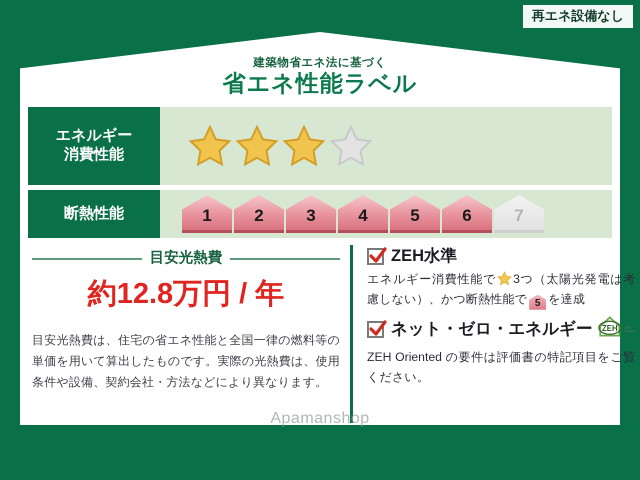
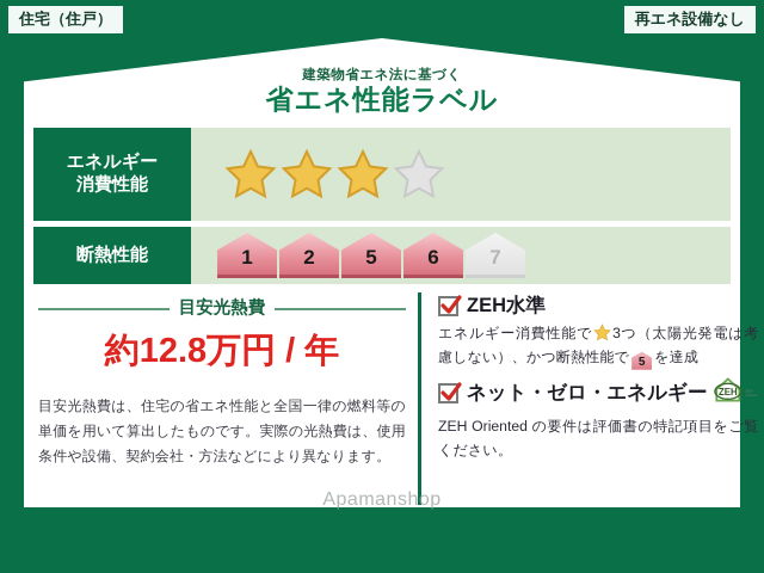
  建築物省エネ法に基づく
  省エネ性能ラベル
+ 住宅（住戸）
  再エネ設備なし
  エネルギー
  消費性能
  断熱性能
  1
  2
- 3
- 4
  5
  6
  7
  目安光熱費
  約12.8万円 / 年
  目安光熱費は、住宅の省エネ性能と全国一律の燃料等の単価を用いて算出したものです。実際の光熱費は、使用条件や設備、契約会社・方法などにより異なります。
  ZEH水準
  エネルギー消費性能で 3つ（太陽光発電は考慮しない）、かつ断熱性能で 5 を達成
  ネット・ゼロ・エネルギー
  ZEH
  ZEH Oriented の要件は評価書の特記項目をご覧ください。
  Apamanshop
